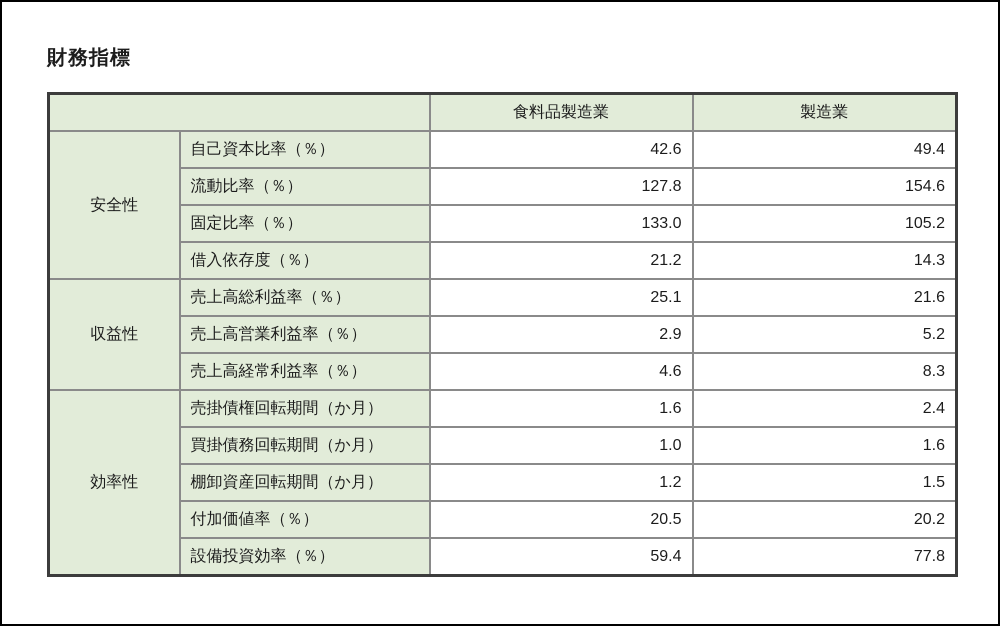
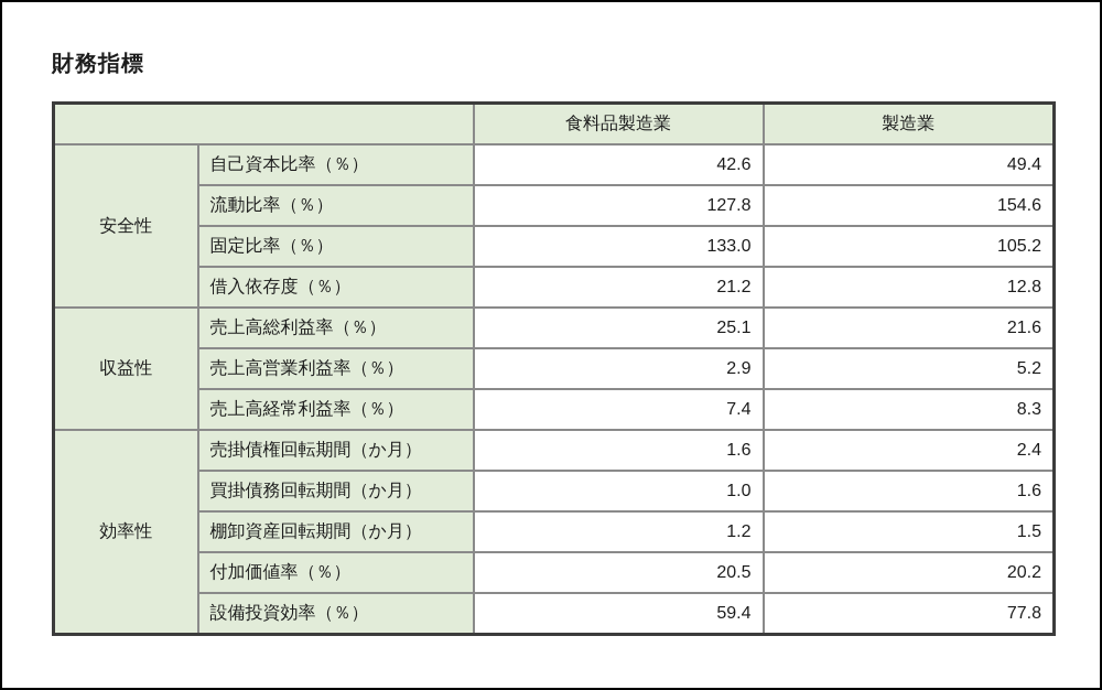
  財務指標
  	食料品製造業	製造業
  安全性	自己資本比率（％）	42.6	49.4
  流動比率（％）	127.8	154.6
  固定比率（％）	133.0	105.2
- 借入依存度（％）	21.2	14.3
+ 借入依存度（％）	21.2	12.8
  収益性	売上高総利益率（％）	25.1	21.6
  売上高営業利益率（％）	2.9	5.2
- 売上高経常利益率（％）	4.6	8.3
+ 売上高経常利益率（％）	7.4	8.3
  効率性	売掛債権回転期間（か月）	1.6	2.4
  買掛債務回転期間（か月）	1.0	1.6
  棚卸資産回転期間（か月）	1.2	1.5
  付加価値率（％）	20.5	20.2
  設備投資効率（％）	59.4	77.8
